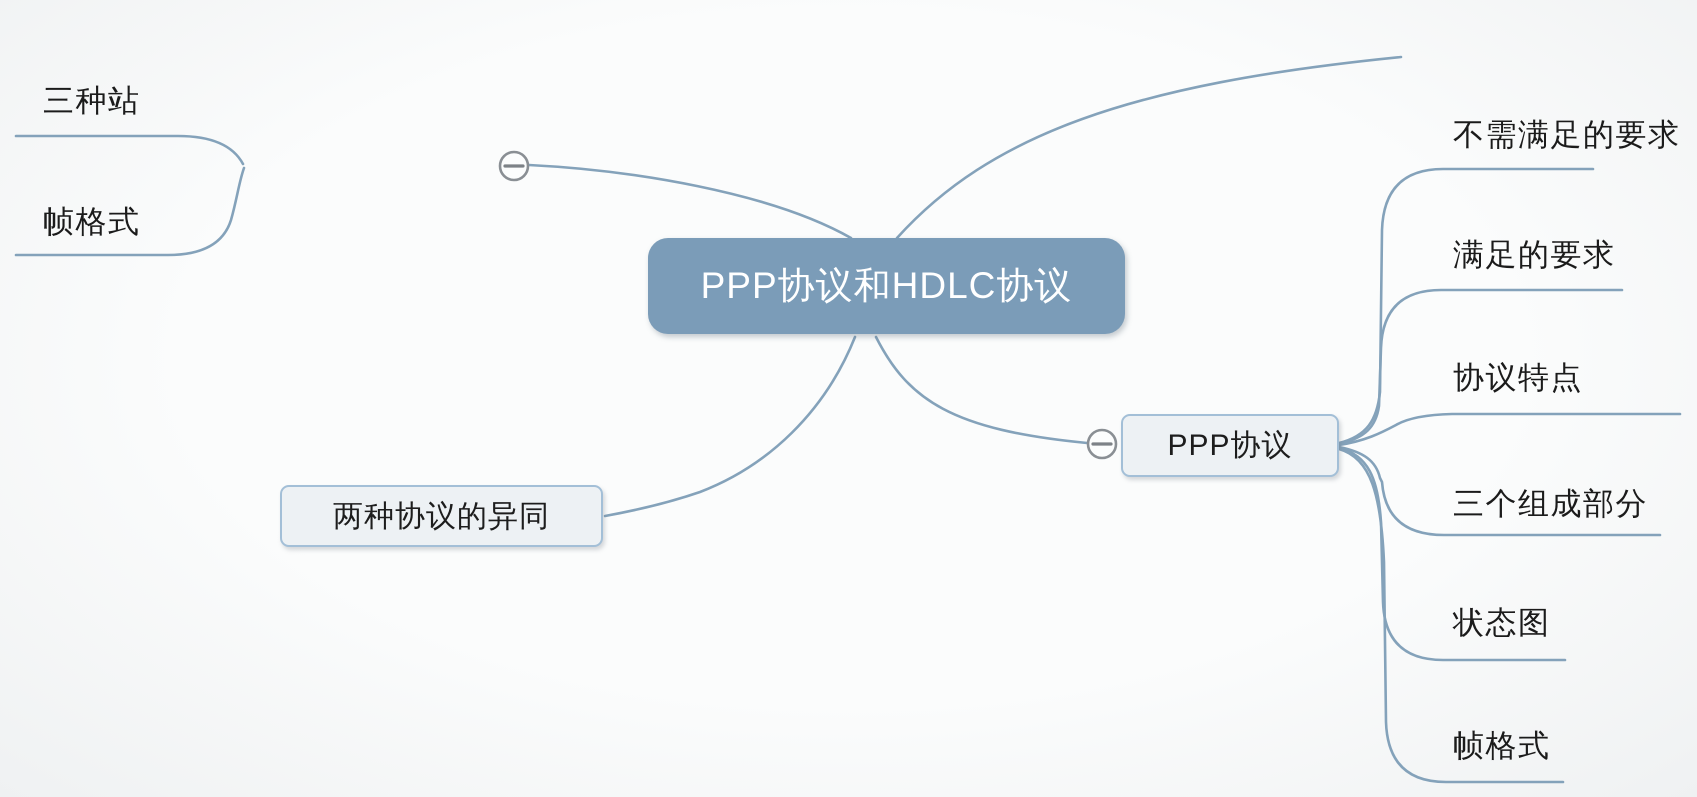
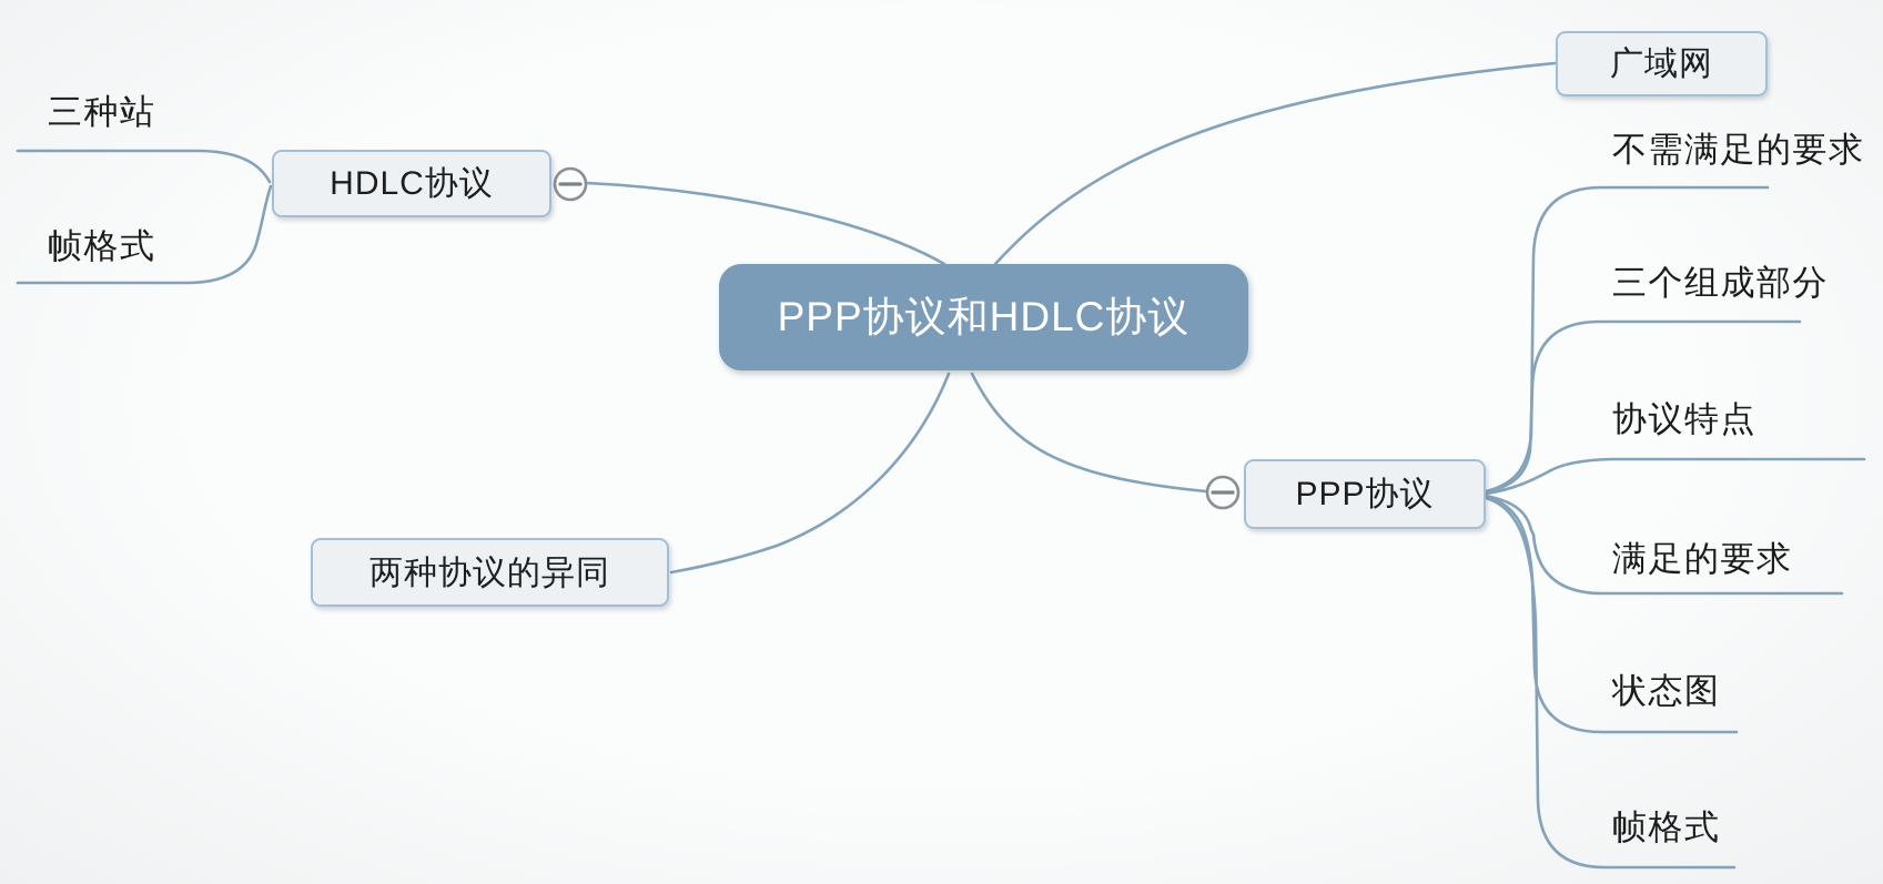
  PPP协议和HDLC协议
+ HDLC协议
+ 广域网
  PPP协议
  两种协议的异同
  三种站
  帧格式
  不需满足的要求
- 满足的要求
+ 三个组成部分
  协议特点
- 三个组成部分
+ 满足的要求
  状态图
  帧格式
